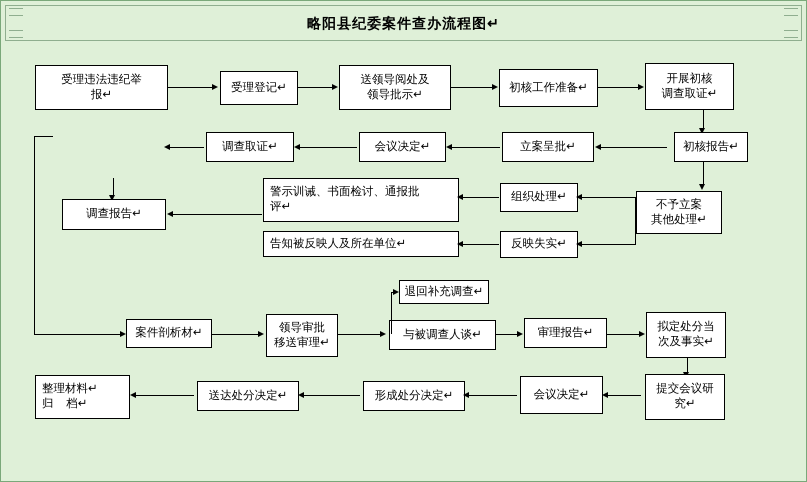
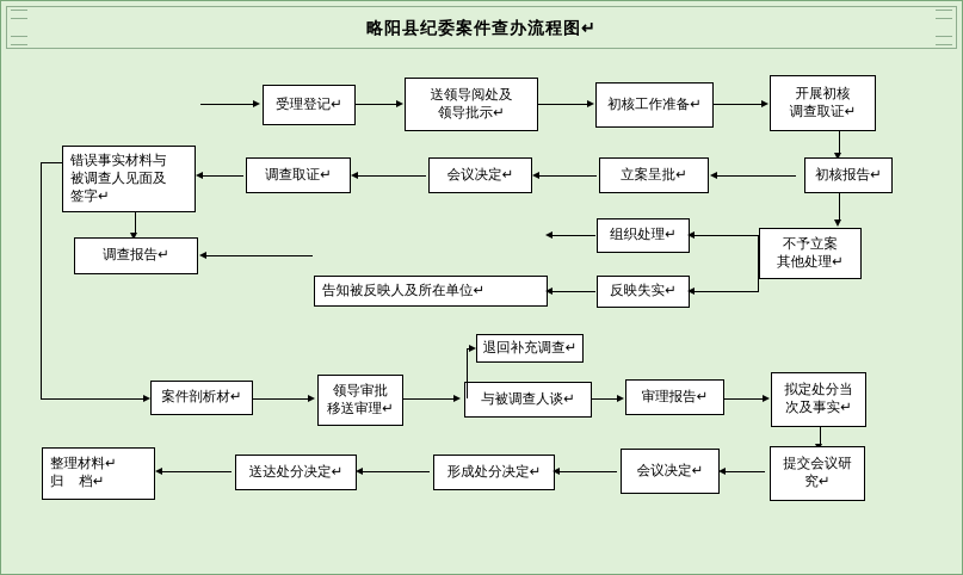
  略阳县纪委案件查办流程图↵
- 受理违法违纪举
- 报↵
  受理登记↵
  送领导阅处及
  领导批示↵
  初核工作准备↵
  开展初核
  调查取证↵
  初核报告↵
  立案呈批↵
  会议决定↵
  调查取证↵
+ 错误事实材料与
+ 被调查人见面及
+ 签字↵
  调查报告↵
- 警示训诫、书面检讨、通报批
- 评↵
  告知被反映人及所在单位↵
  组织处理↵
  反映失实↵
  不予立案
  其他处理↵
  案件剖析材↵
  领导审批
  移送审理↵
  退回补充调查↵
  与被调查人谈↵
  审理报告↵
  拟定处分当
  次及事实↵
  提交会议研
  究↵
  会议决定↵
  形成处分决定↵
  送达处分决定↵
  整理材料↵
  归 档↵
